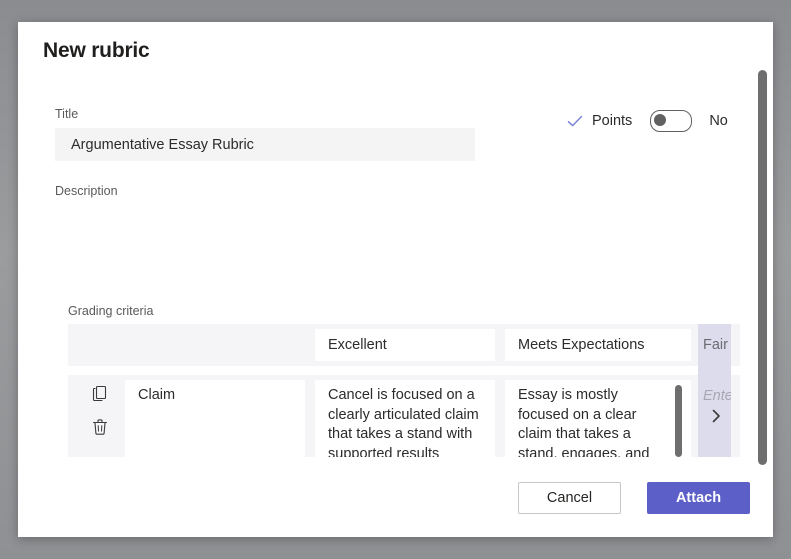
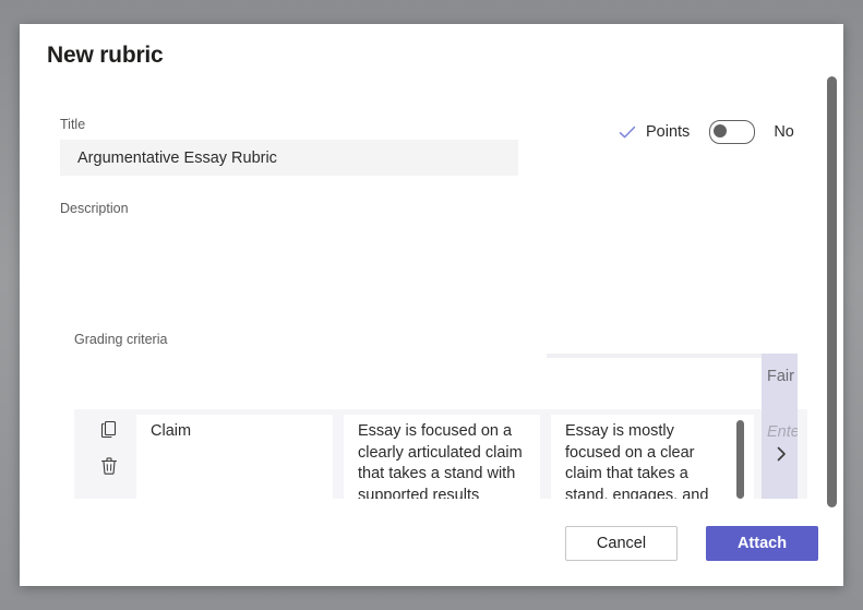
  New rubric
  Title
  Argumentative Essay Rubric
  Points
  No
  Description
  Grading criteria
- Excellent
- Meets Expectations
  Claim
- Cancel is focused on a clearly articulated claim that takes a stand with supported results
+ Essay is focused on a clearly articulated claim that takes a stand with supported results
  Essay is mostly focused on a clear claim that takes a stand, engages, and
  Fair
  Cancel
  Attach
